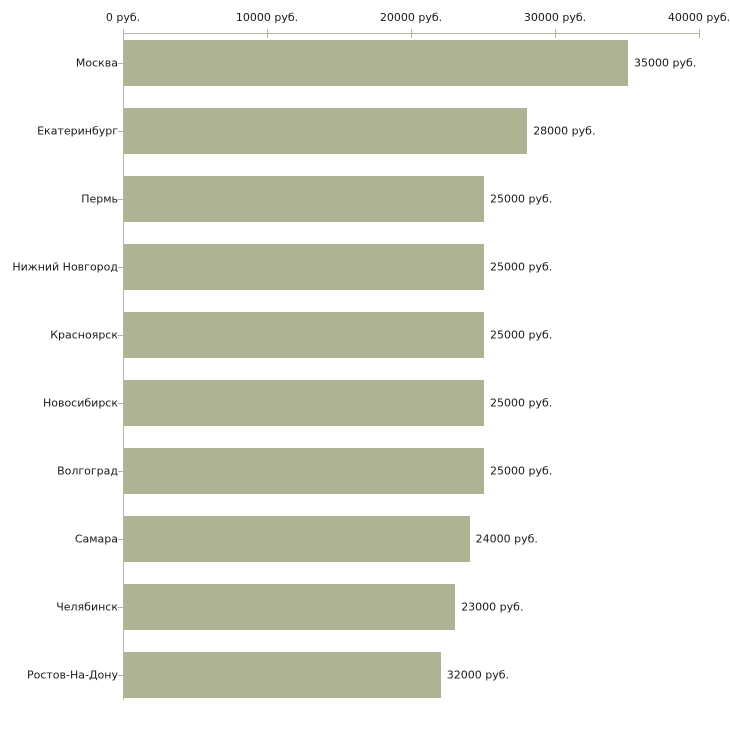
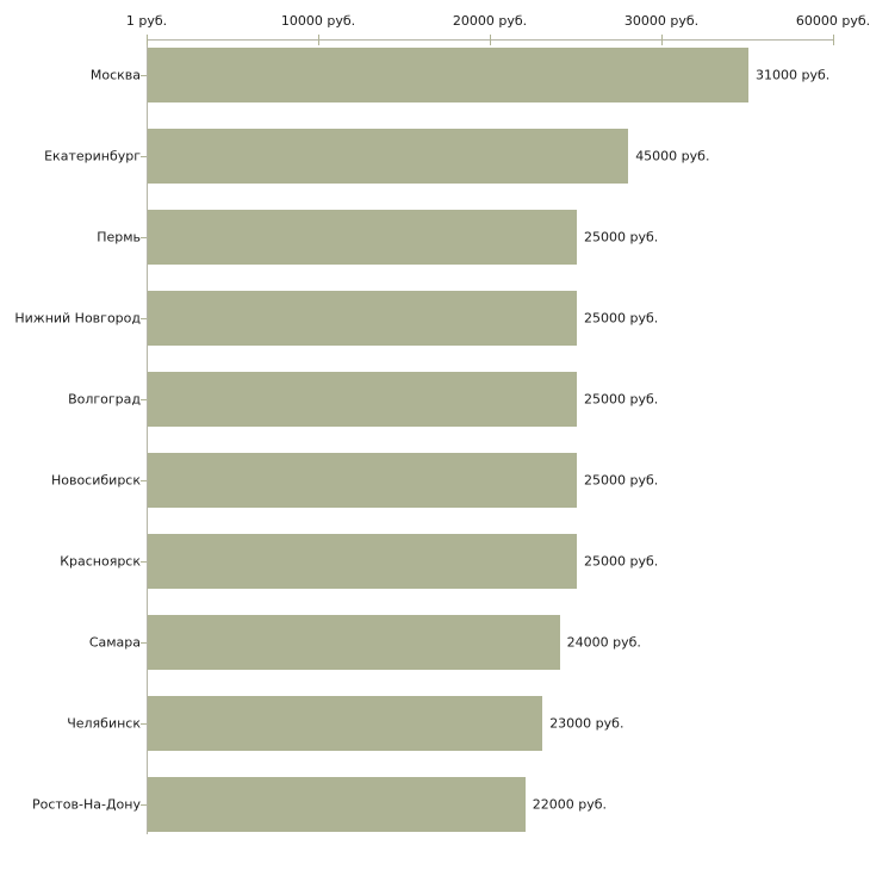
- 0 руб.
+ 1 руб.
  10000 руб.
  20000 руб.
  30000 руб.
- 40000 руб.
+ 60000 руб.
  Москва
- 35000 руб.
+ 31000 руб.
  Екатеринбург
- 28000 руб.
+ 45000 руб.
  Пермь
  25000 руб.
  Нижний Новгород
  25000 руб.
- Красноярск
+ Волгоград
  25000 руб.
  Новосибирск
  25000 руб.
- Волгоград
+ Красноярск
  25000 руб.
  Самара
  24000 руб.
  Челябинск
  23000 руб.
  Ростов-На-Дону
- 32000 руб.
+ 22000 руб.
